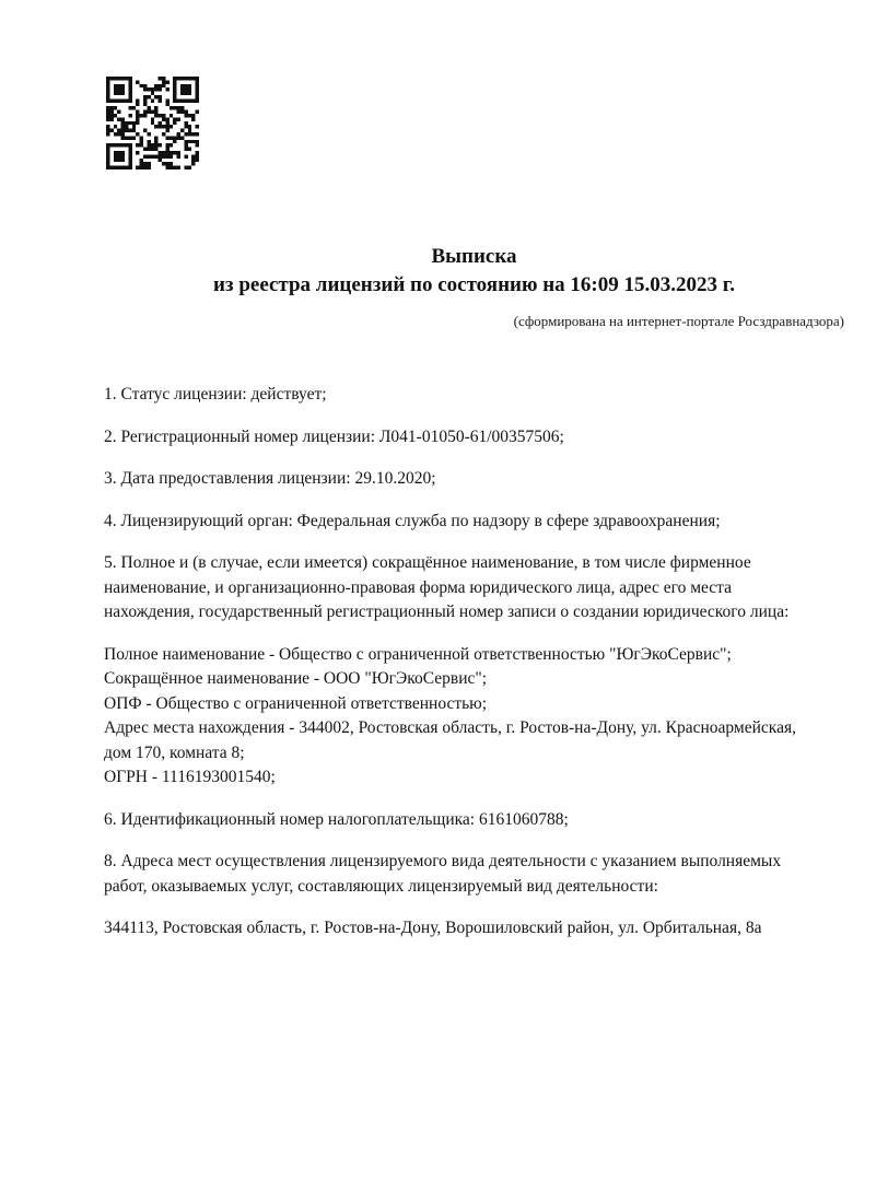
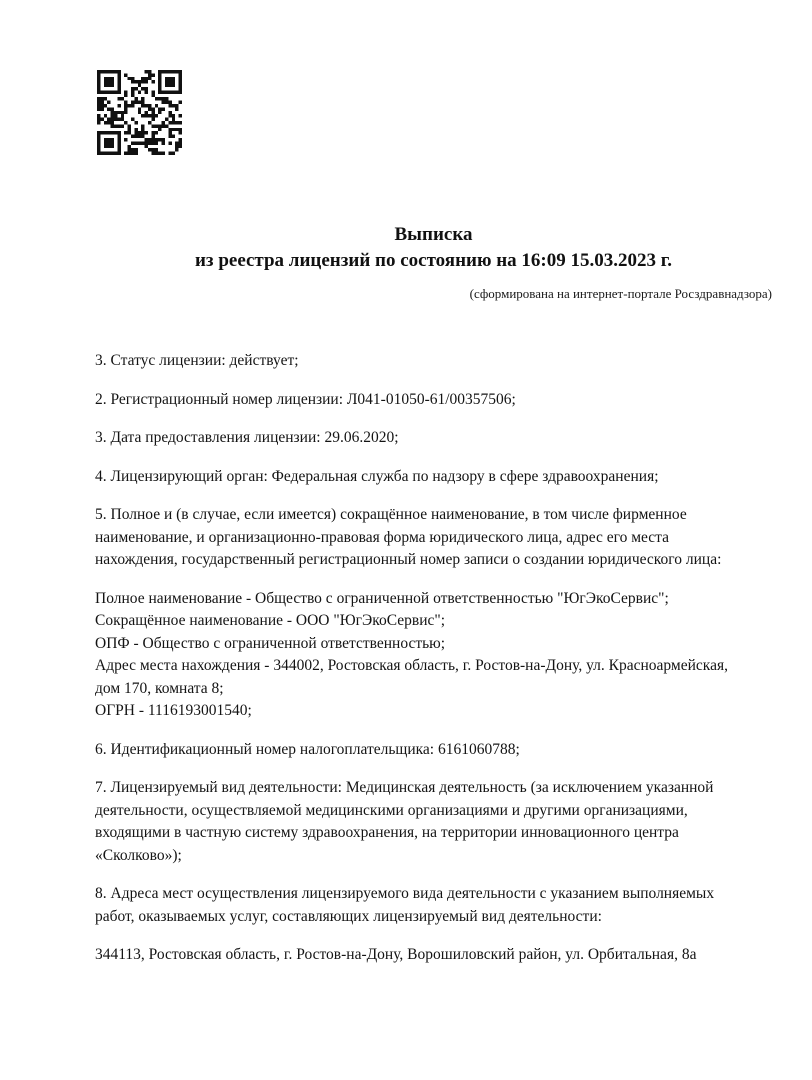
  Выписка
  из реестра лицензий по состоянию на 16:09 15.03.2023 г.
  (сформирована на интернет-портале Росздравнадзора)
- 1. Статус лицензии: действует;
+ 3. Статус лицензии: действует;
  2. Регистрационный номер лицензии: Л041-01050-61/00357506;
- 3. Дата предоставления лицензии: 29.10.2020;
+ 3. Дата предоставления лицензии: 29.06.2020;
  4. Лицензирующий орган: Федеральная служба по надзору в сфере здравоохранения;
  5. Полное и (в случае, если имеется) сокращённое наименование, в том числе фирменное наименование, и организационно-правовая форма юридического лица, адрес его места нахождения, государственный регистрационный номер записи о создании юридического лица:
  Полное наименование - Общество с ограниченной ответственностью "ЮгЭкоСервис";
  Сокращённое наименование - ООО "ЮгЭкоСервис";
  ОПФ - Общество с ограниченной ответственностью;
  Адрес места нахождения - 344002, Ростовская область, г. Ростов-на-Дону, ул. Красноармейская, дом 170, комната 8;
  ОГРН - 1116193001540;
  6. Идентификационный номер налогоплательщика: 6161060788;
+ 7. Лицензируемый вид деятельности: Медицинская деятельность (за исключением указанной деятельности, осуществляемой медицинскими организациями и другими организациями, входящими в частную систему здравоохранения, на территории инновационного центра «Сколково»);
  8. Адреса мест осуществления лицензируемого вида деятельности с указанием выполняемых работ, оказываемых услуг, составляющих лицензируемый вид деятельности:
  344113, Ростовская область, г. Ростов-на-Дону, Ворошиловский район, ул. Орбитальная, 8а
